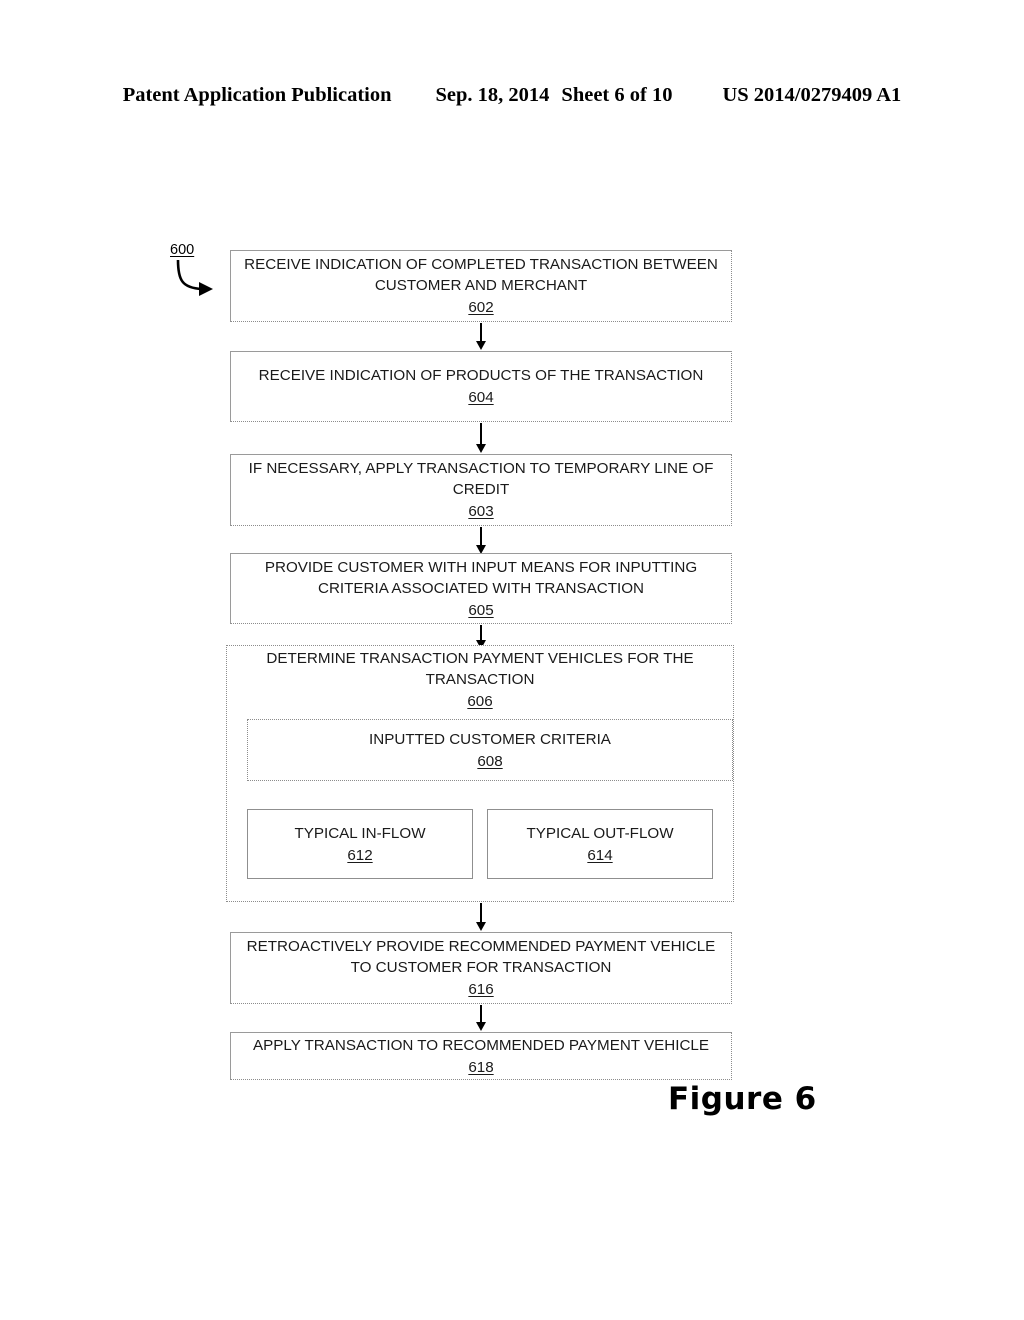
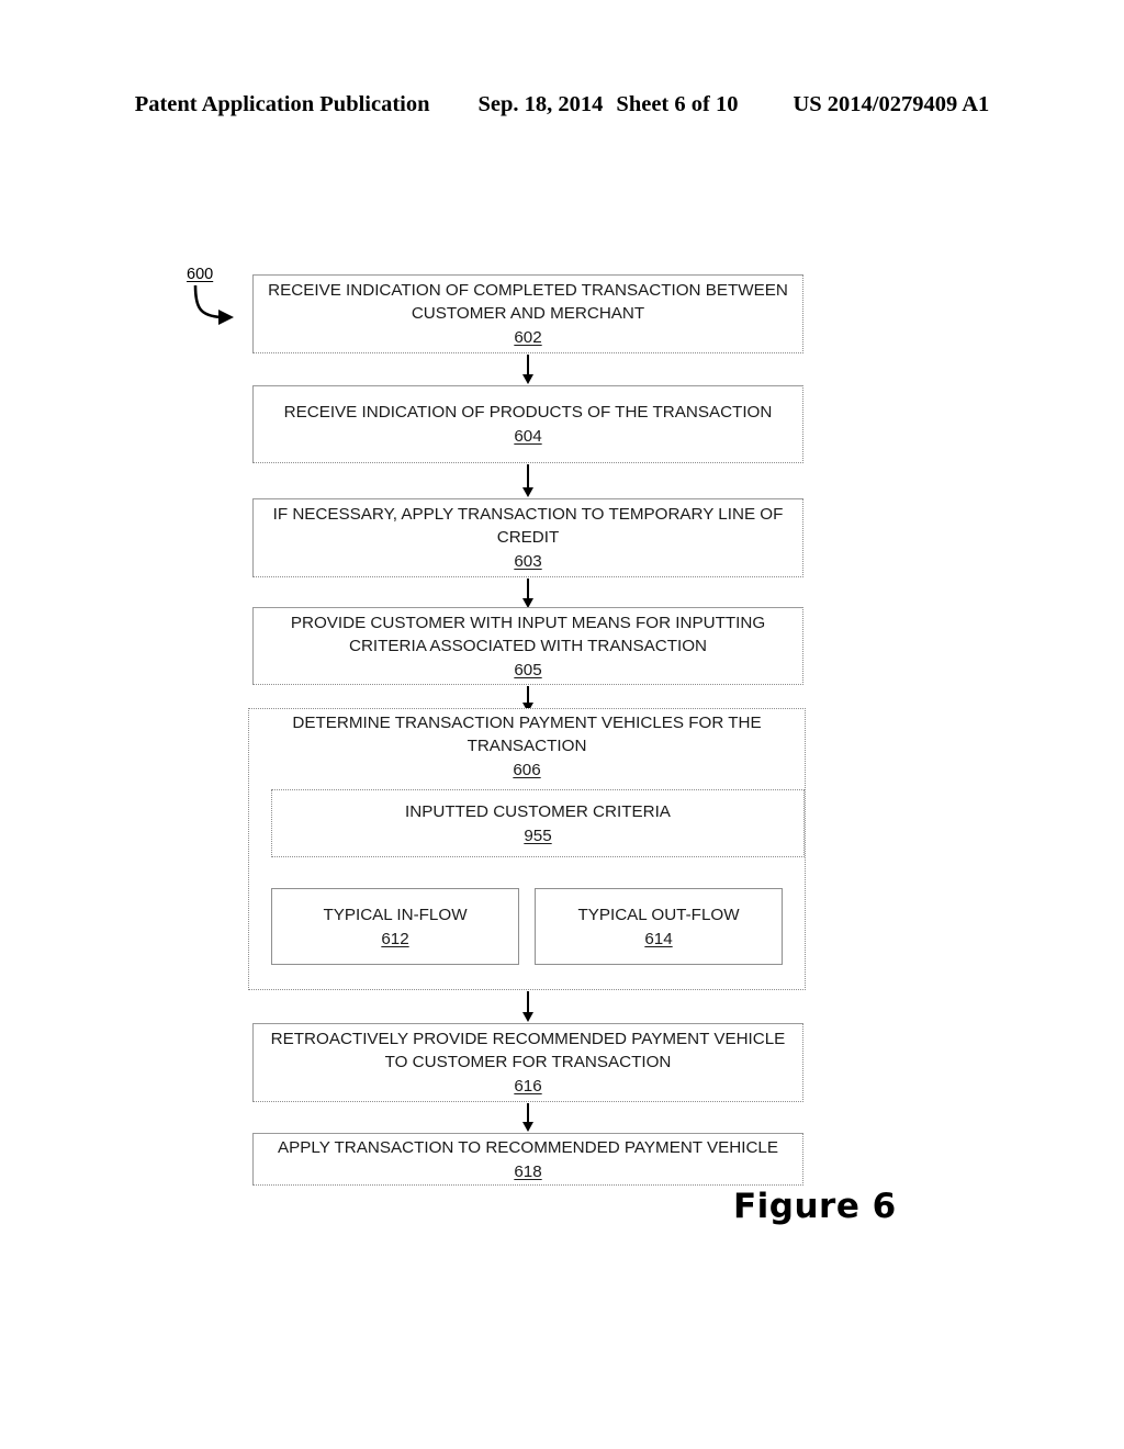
  Patent Application Publication
  Sep. 18, 2014
  Sheet 6 of 10
  US 2014/0279409 A1
  600
  RECEIVE INDICATION OF COMPLETED TRANSACTION BETWEEN CUSTOMER AND MERCHANT
  602
  RECEIVE INDICATION OF PRODUCTS OF THE TRANSACTION
  604
  IF NECESSARY, APPLY TRANSACTION TO TEMPORARY LINE OF CREDIT
  603
  PROVIDE CUSTOMER WITH INPUT MEANS FOR INPUTTING CRITERIA ASSOCIATED WITH TRANSACTION
  605
  DETERMINE TRANSACTION PAYMENT VEHICLES FOR THE TRANSACTION
  606
  INPUTTED CUSTOMER CRITERIA
- 608
+ 955
  TYPICAL IN-FLOW
  612
  TYPICAL OUT-FLOW
  614
  RETROACTIVELY PROVIDE RECOMMENDED PAYMENT VEHICLE TO CUSTOMER FOR TRANSACTION
  616
  APPLY TRANSACTION TO RECOMMENDED PAYMENT VEHICLE
  618
  Figure 6
